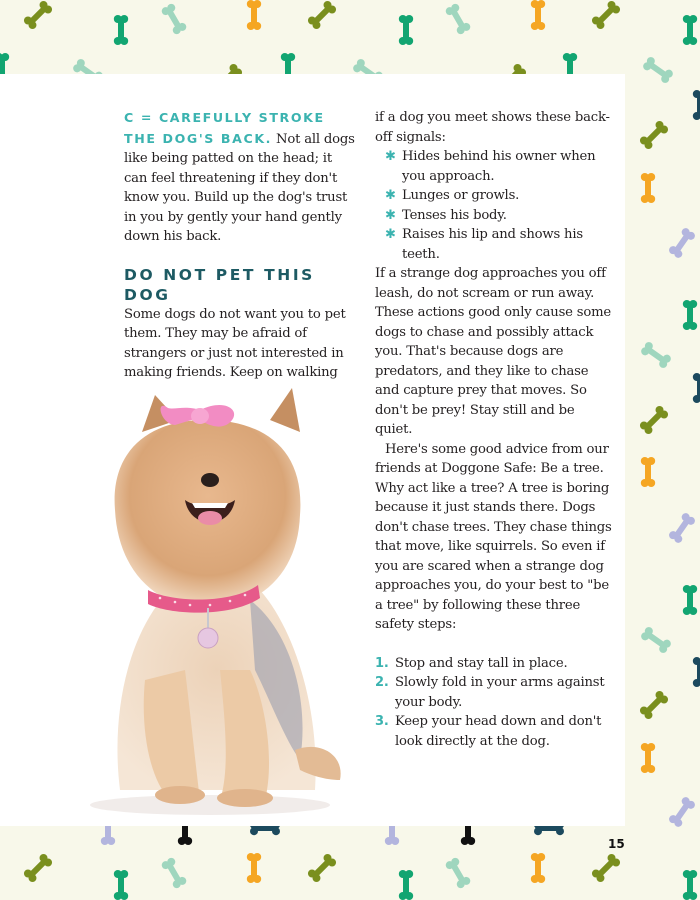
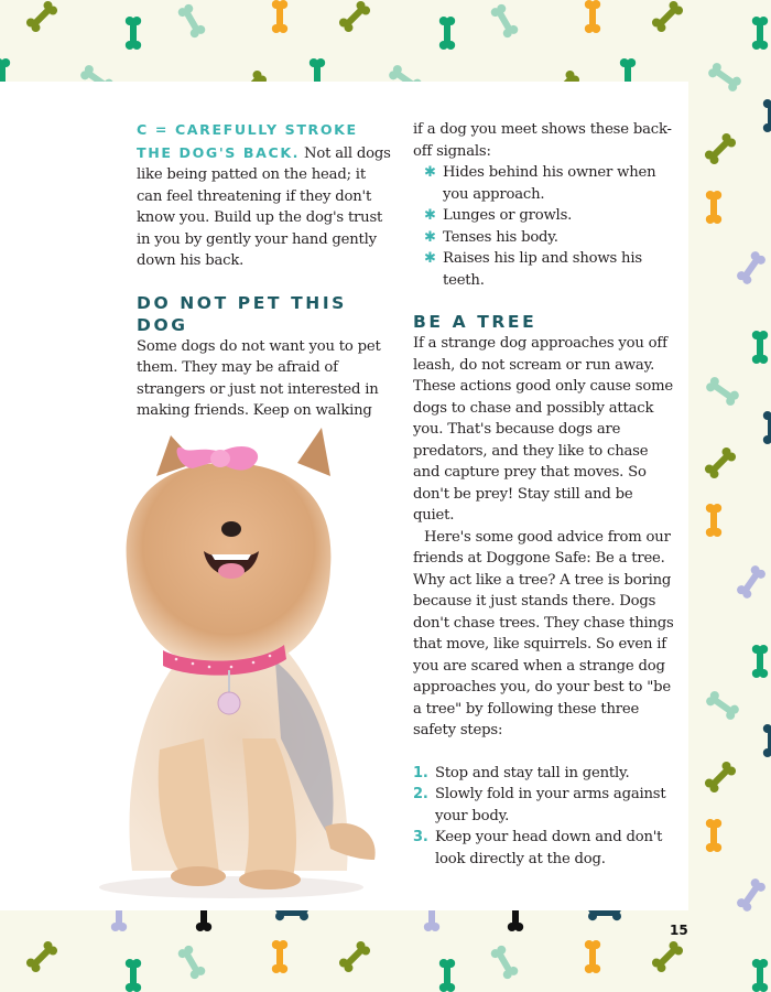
  C = CAREFULLY STROKE THE DOG'S BACK. Not all dogs like being patted on the head; it can feel threatening if they don't know you. Build up the dog's trust in you by gently your hand gently down his back.
  DO NOT PET THIS DOG
  Some dogs do not want you to pet them. They may be afraid of strangers or just not interested in making friends. Keep on walking
  if a dog you meet shows these back-off signals:
  ✱
  Hides behind his owner when you approach.
  ✱
  Lunges or growls.
  ✱
  Tenses his body.
  ✱
  Raises his lip and shows his teeth.
+ BE A TREE
  If a strange dog approaches you off leash, do not scream or run away. These actions good only cause some dogs to chase and possibly attack you. That's because dogs are predators, and they like to chase and capture prey that moves. So don't be prey! Stay still and be quiet.
  Here's some good advice from our friends at Doggone Safe: Be a tree. Why act like a tree? A tree is boring because it just stands there. Dogs don't chase trees. They chase things that move, like squirrels. So even if you are scared when a strange dog approaches you, do your best to "be a tree" by following these three safety steps:
  1.
- Stop and stay tall in place.
+ Stop and stay tall in gently.
  2.
  Slowly fold in your arms against your body.
  3.
  Keep your head down and don't look directly at the dog.
  15
